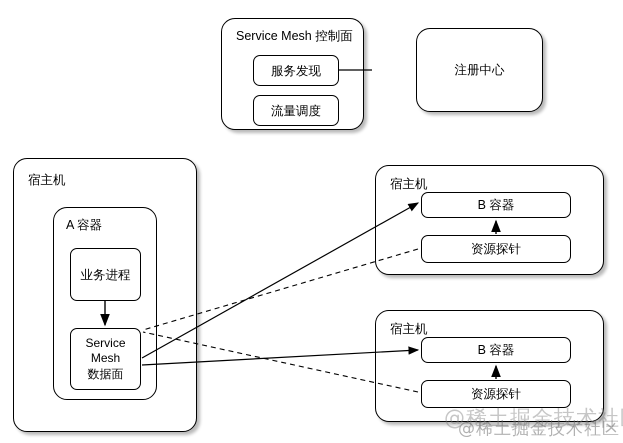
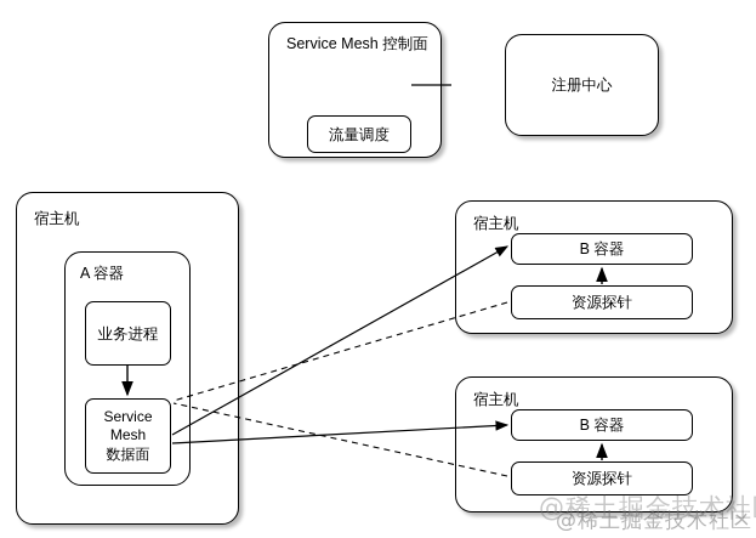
  Service Mesh 控制面
- 服务发现
  流量调度
  注册中心
  宿主机
  A 容器
  业务进程
  Service
  Mesh
  数据面
  宿主机
  B 容器
  资源探针
  宿主机
  B 容器
  资源探针
  @稀土掘金技术社
  @稀土掘金技术社区
